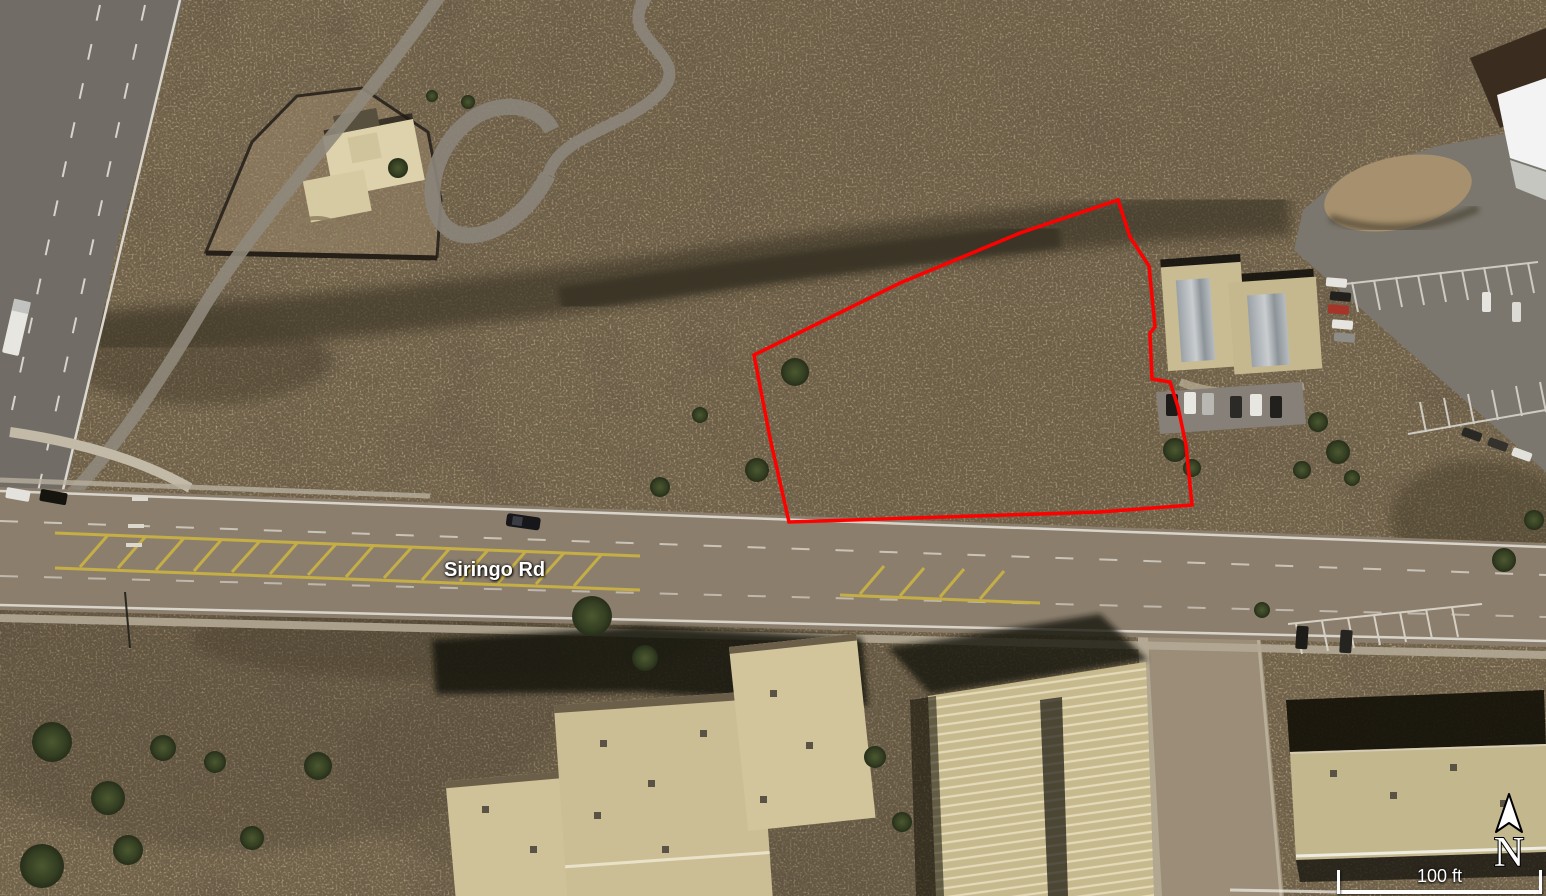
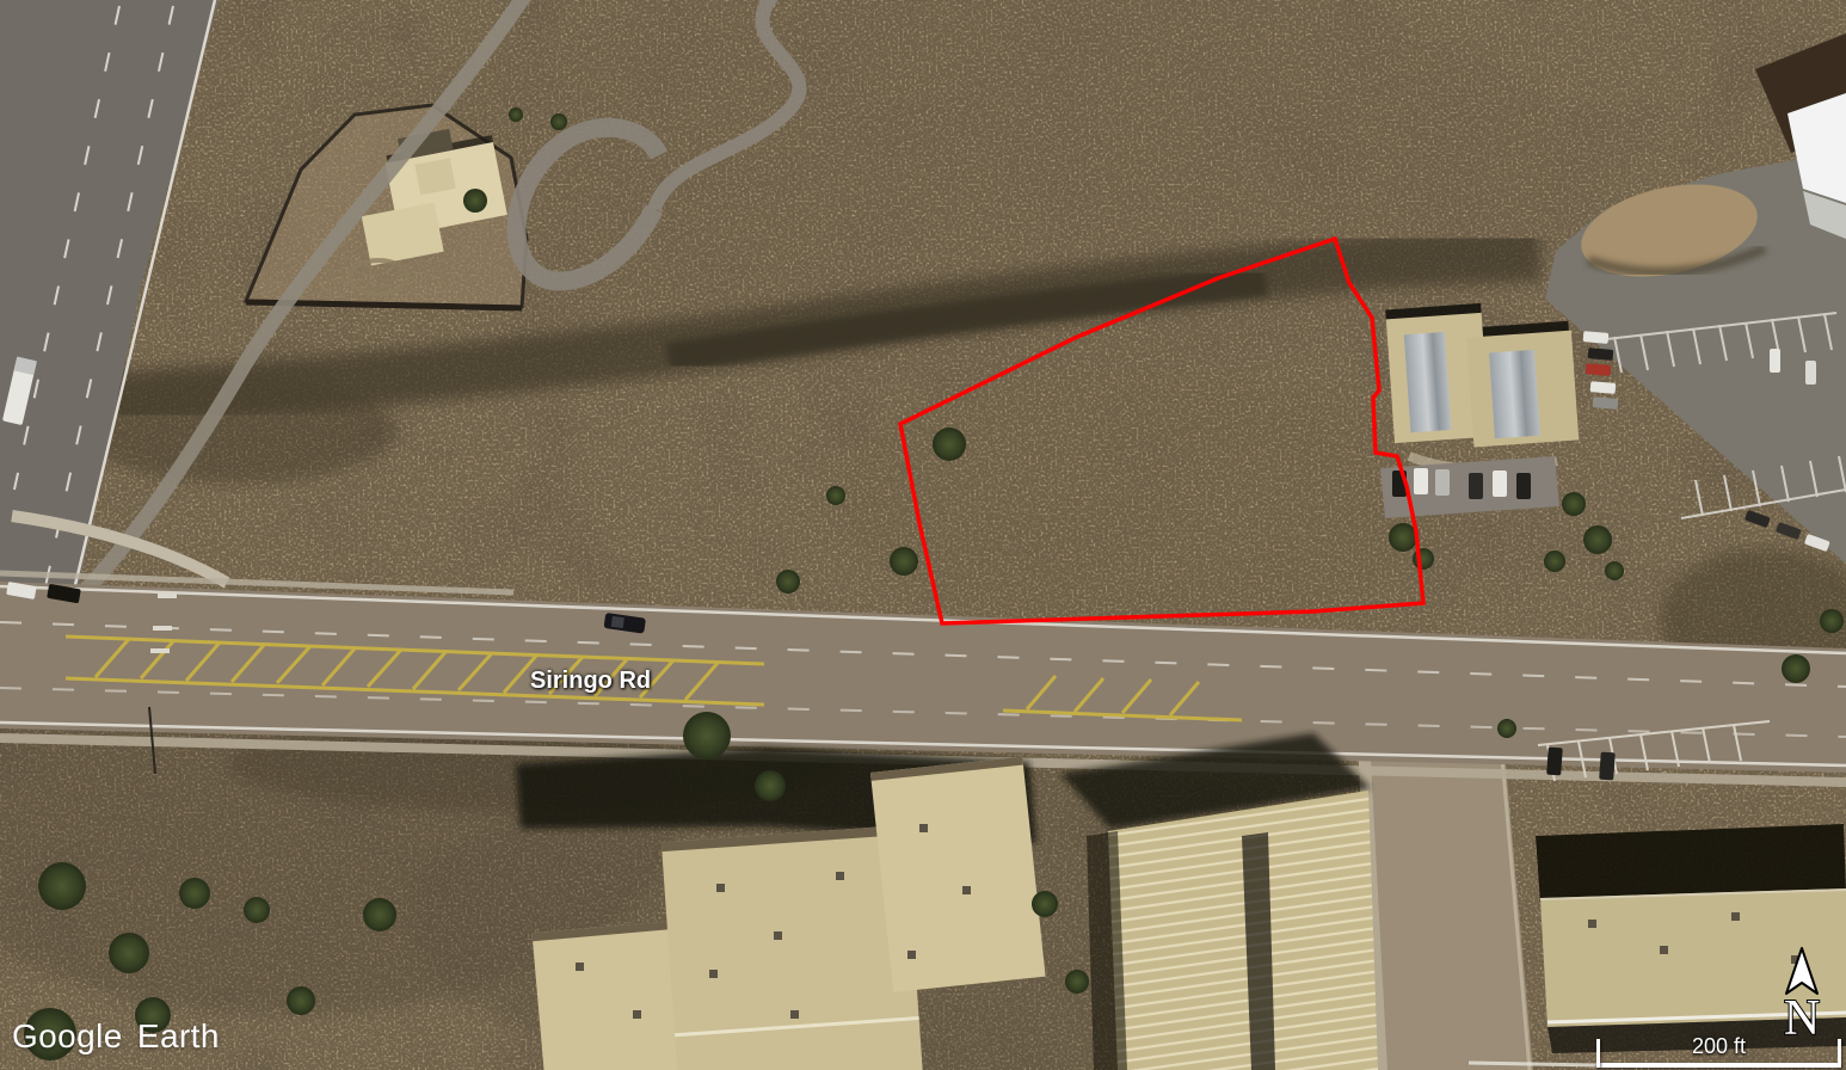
  Siringo Rd
+ Google Earth
  N
- 100 ft
+ 200 ft
